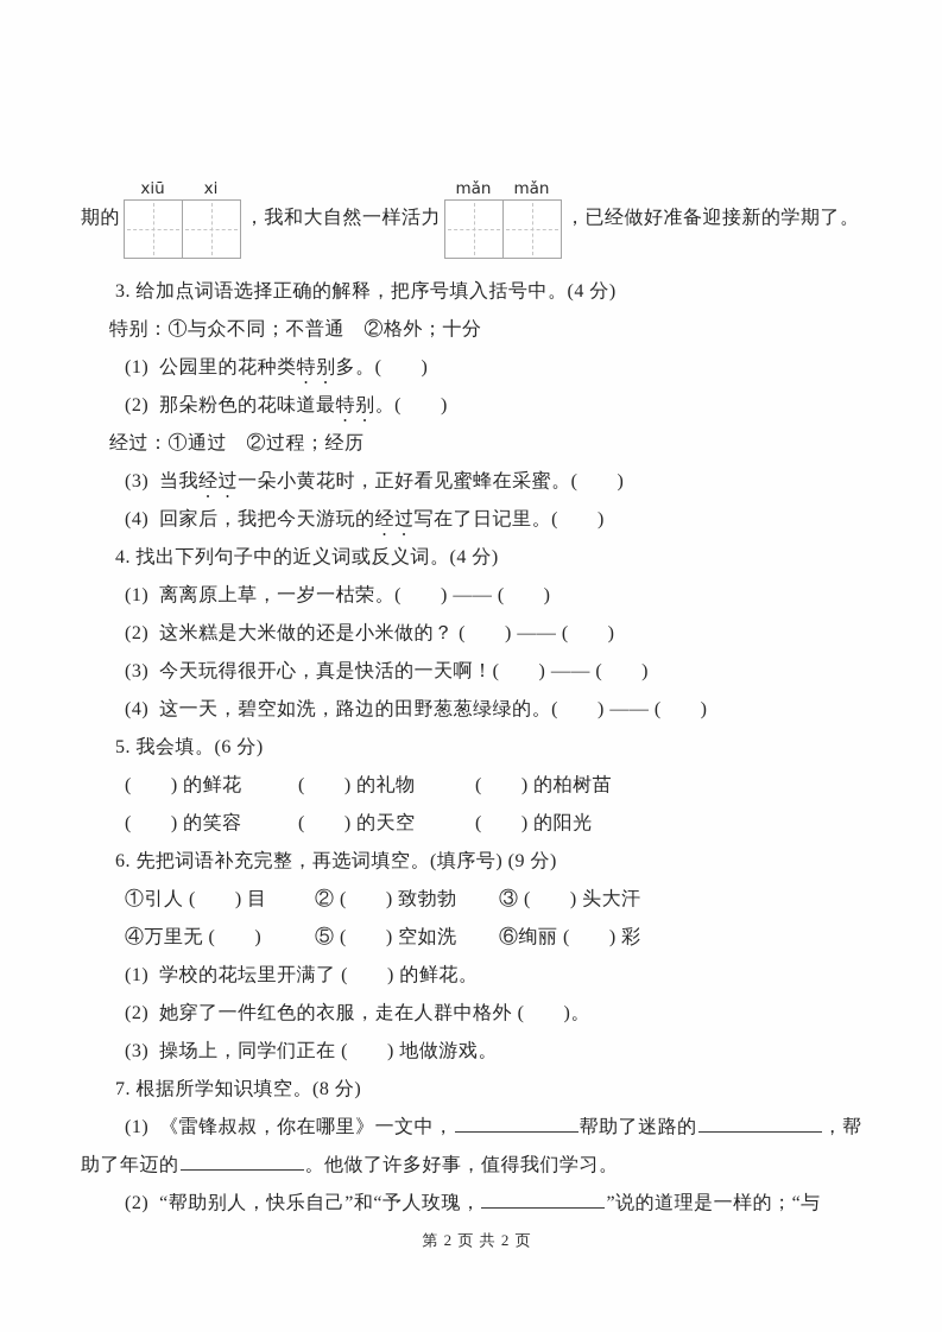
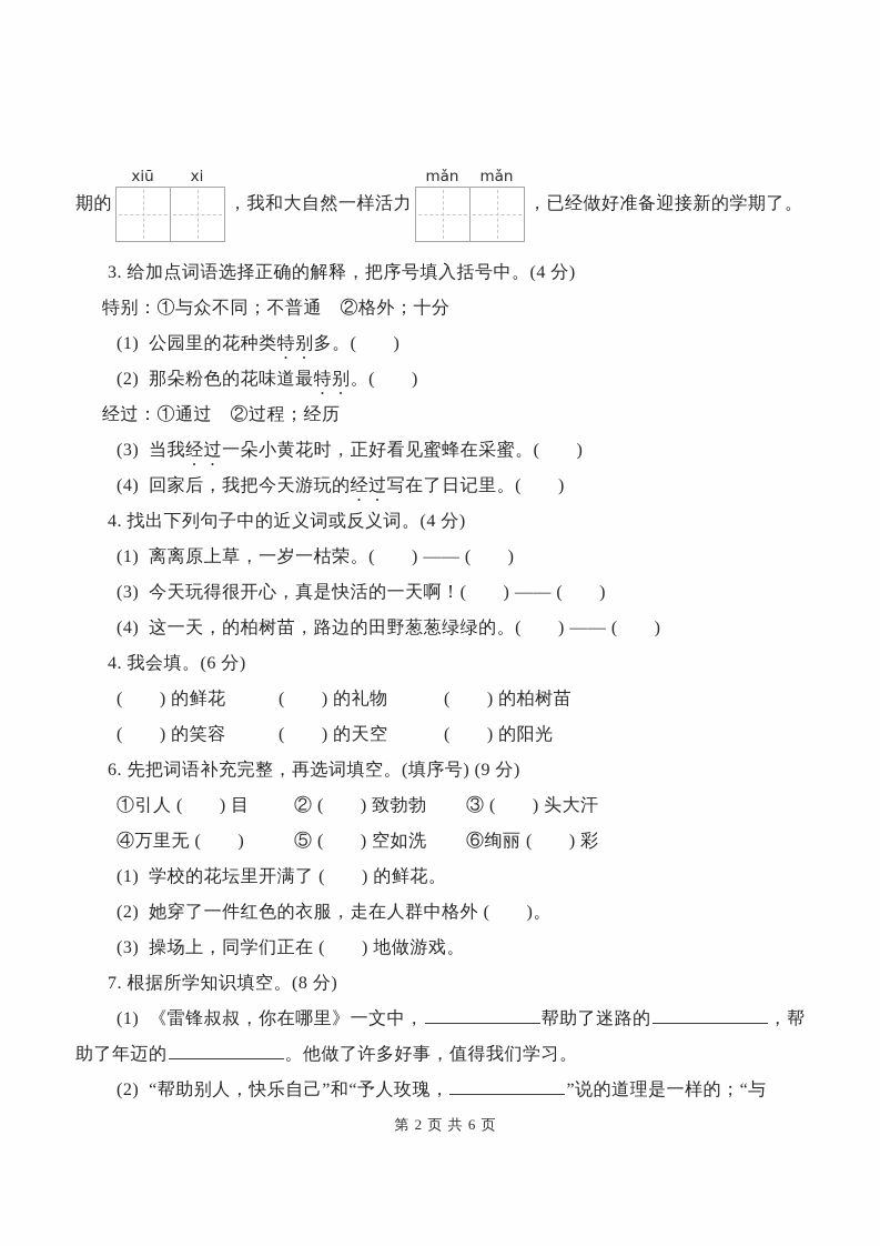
  期的
  xiū
  xi
  ，我和大自然一样活力
  mǎn
  mǎn
  ，已经做好准备迎接新的学期了。
  3. 给加点词语选择正确的解释，把序号填入括号中。(4 分)
  特别：①与众不同；不普通 ②格外；十分
  (1) 公园里的花种类特别多。( )
  (2) 那朵粉色的花味道最特别。( )
  经过：①通过 ②过程；经历
  (3) 当我经过一朵小黄花时，正好看见蜜蜂在采蜜。( )
  (4) 回家后，我把今天游玩的经过写在了日记里。( )
  4. 找出下列句子中的近义词或反义词。(4 分)
  (1) 离离原上草，一岁一枯荣。( ) —— ( )
- (2) 这米糕是大米做的还是小米做的？ ( ) —— ( )
  (3) 今天玩得很开心，真是快活的一天啊！( ) —— ( )
- (4) 这一天，碧空如洗，路边的田野葱葱绿绿的。( ) —— ( )
+ (4) 这一天，的柏树苗，路边的田野葱葱绿绿的。( ) —— ( )
- 5. 我会填。(6 分)
+ 4. 我会填。(6 分)
  ( ) 的鲜花 ( ) 的礼物 ( ) 的柏树苗
  ( ) 的笑容 ( ) 的天空 ( ) 的阳光
  6. 先把词语补充完整，再选词填空。(填序号) (9 分)
  ①引人 ( ) 目 ② ( ) 致勃勃 ③ ( ) 头大汗
  ④万里无 ( ) ⑤ ( ) 空如洗 ⑥绚丽 ( ) 彩
  (1) 学校的花坛里开满了 ( ) 的鲜花。
  (2) 她穿了一件红色的衣服，走在人群中格外 ( )。
  (3) 操场上，同学们正在 ( ) 地做游戏。
  7. 根据所学知识填空。(8 分)
  (1) 《雷锋叔叔，你在哪里》一文中， 帮助了迷路的 ，帮
  助了年迈的 。他做了许多好事，值得我们学习。
  (2) “帮助别人，快乐自己”和“予人玫瑰， ”说的道理是一样的；“与
- 第 2 页 共 2 页
+ 第 2 页 共 6 页
